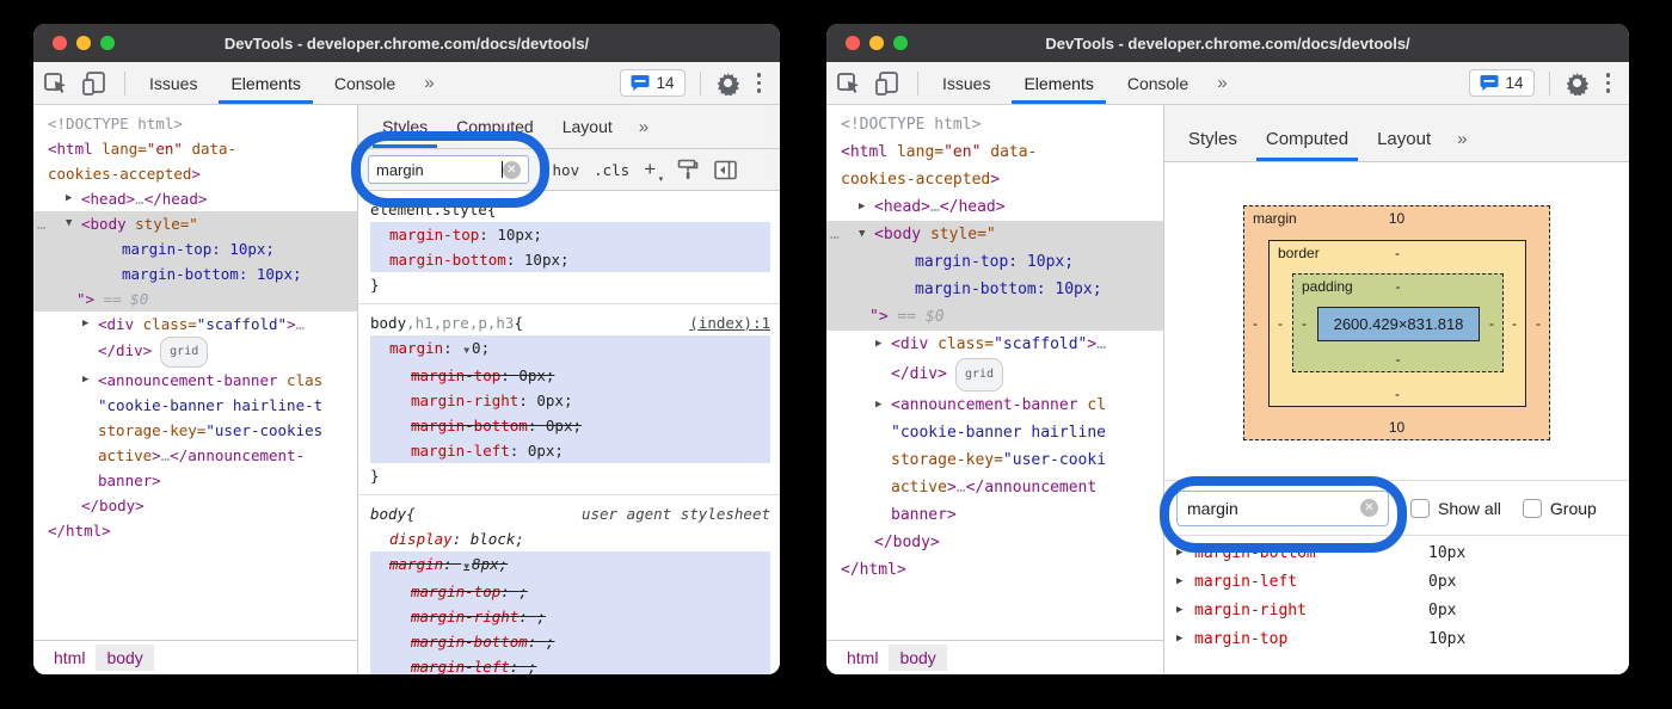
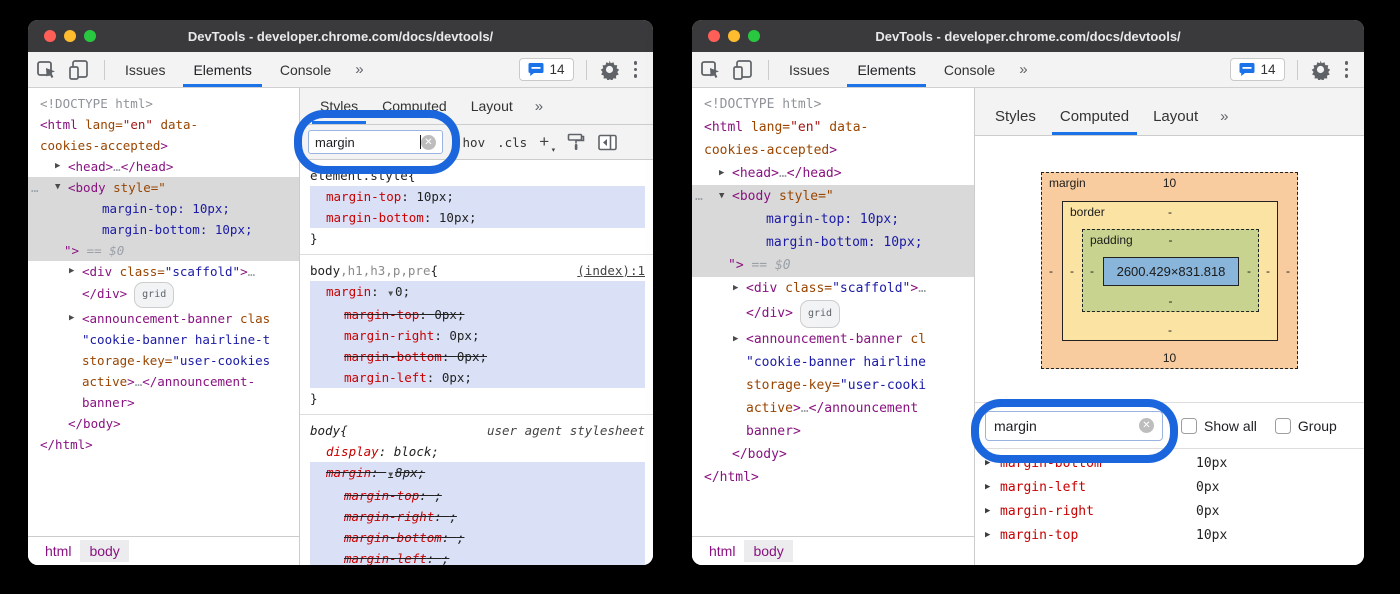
  DevTools - developer.chrome.com/docs/devtools/
  Issues
  Elements
  Console
  »
  14
  <!DOCTYPE html>
  <html lang="en" data-
  cookies-accepted>
  ▶
  <head>…</head>
  …
  ▼
  <body style="
  margin-top: 10px;
  margin-bottom: 10px;
  "> == $0
  ▶
  <div class="scaffold">…
  </div> grid
  ▶
  <announcement-banner clas
  "cookie-banner hairline-t
  storage-key="user-cookies
  active>…</announcement-
  banner>
  </body>
  </html>
  html
  body
  Styles
  Computed
  Layout
  »
  margin
  ✕
  :hov
  .cls
  +
  element.style
  {
  margin-top: 10px;
  margin-bottom: 10px;
  }
  body
  ,
  h1
  ,
- pre
+ h3
  ,
  p
  ,
- h3
+ pre
  {
  (index):1
  margin: ▼ 0;
  margin-top: 0px;
  margin-right: 0px;
  margin-bottom: 0px;
  margin-left: 0px;
  }
  body
  {
  user agent stylesheet
  display: block;
  margin: ▼ 8px;
  margin-top: ;
  margin-right: ;
  margin-bottom: ;
  margin-left: ;
  DevTools - developer.chrome.com/docs/devtools/
  Issues
  Elements
  Console
  »
  14
  <!DOCTYPE html>
  <html lang="en" data-
  cookies-accepted>
  ▶
  <head>…</head>
  …
  ▼
  <body style="
  margin-top: 10px;
  margin-bottom: 10px;
  "> == $0
  ▶
  <div class="scaffold">…
  </div> grid
  ▶
  <announcement-banner cl
  "cookie-banner hairline
  storage-key="user-cooki
  active>…</announcement
  banner>
  </body>
  </html>
  html
  body
  Styles
  Computed
  Layout
  »
  margin
  10
  10
  -
  -
  border
  -
  -
  -
  -
  padding
  -
  -
  -
  -
  2600.429×831.818
  margin
  ✕
  Show all
  Group
  ▶
  margin-bottom
  10px
  ▶
  margin-left
  0px
  ▶
  margin-right
  0px
  ▶
  margin-top
  10px
